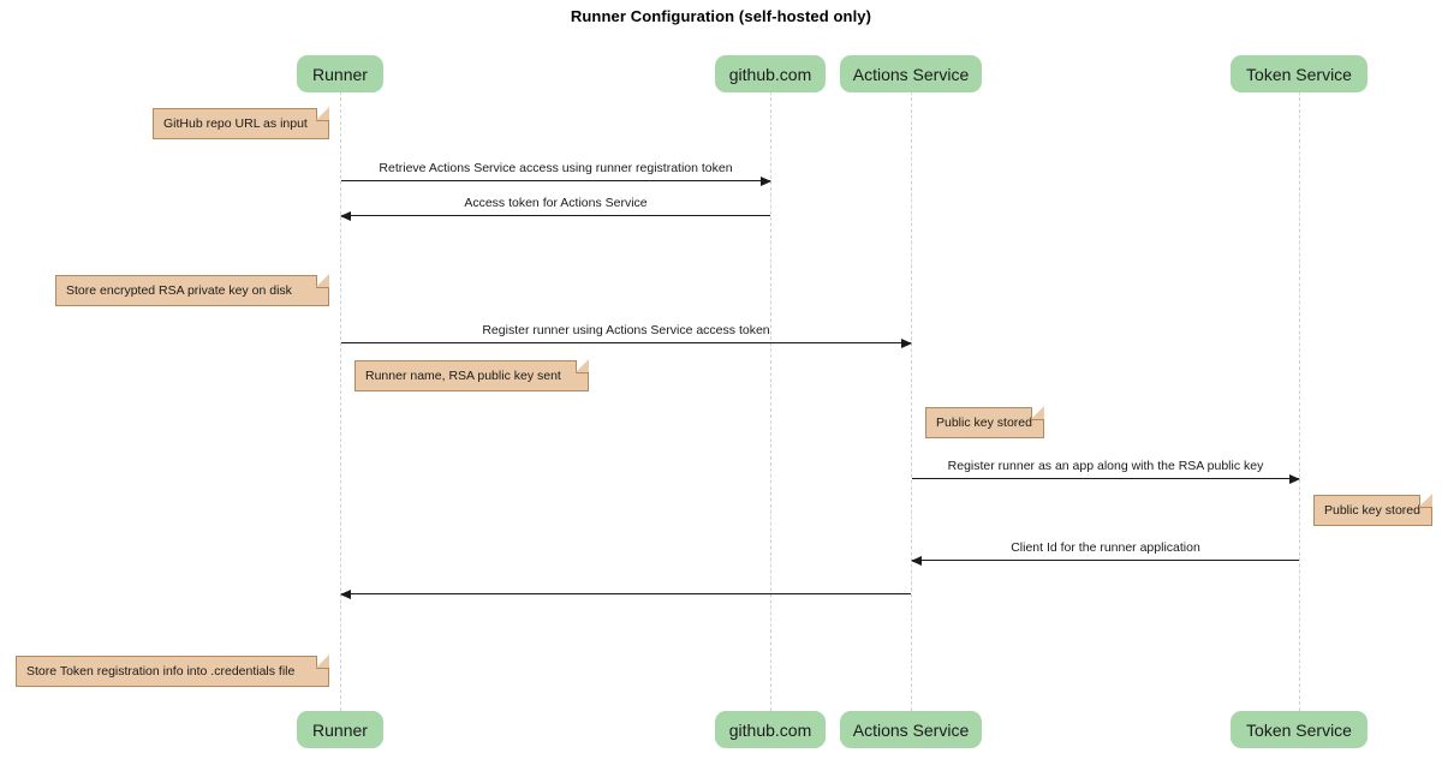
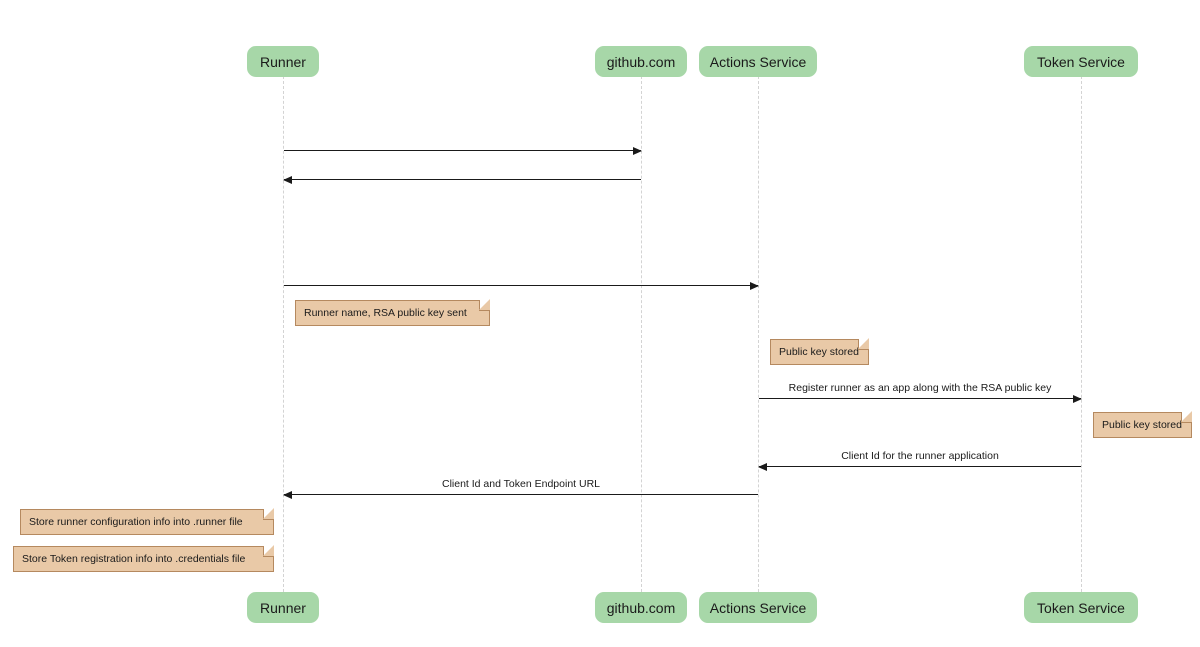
- Runner Configuration (self-hosted only)
  Runner
  github.com
  Actions Service
  Token Service
  Runner
  github.com
  Actions Service
  Token Service
- GitHub repo URL as input
- Retrieve Actions Service access using runner registration token
- Access token for Actions Service
- Store encrypted RSA private key on disk
- Register runner using Actions Service access token
  Runner name, RSA public key sent
  Public key stored
  Register runner as an app along with the RSA public key
  Public key stored
  Client Id for the runner application
+ Client Id and Token Endpoint URL
+ Store runner configuration info into .runner file
  Store Token registration info into .credentials file
